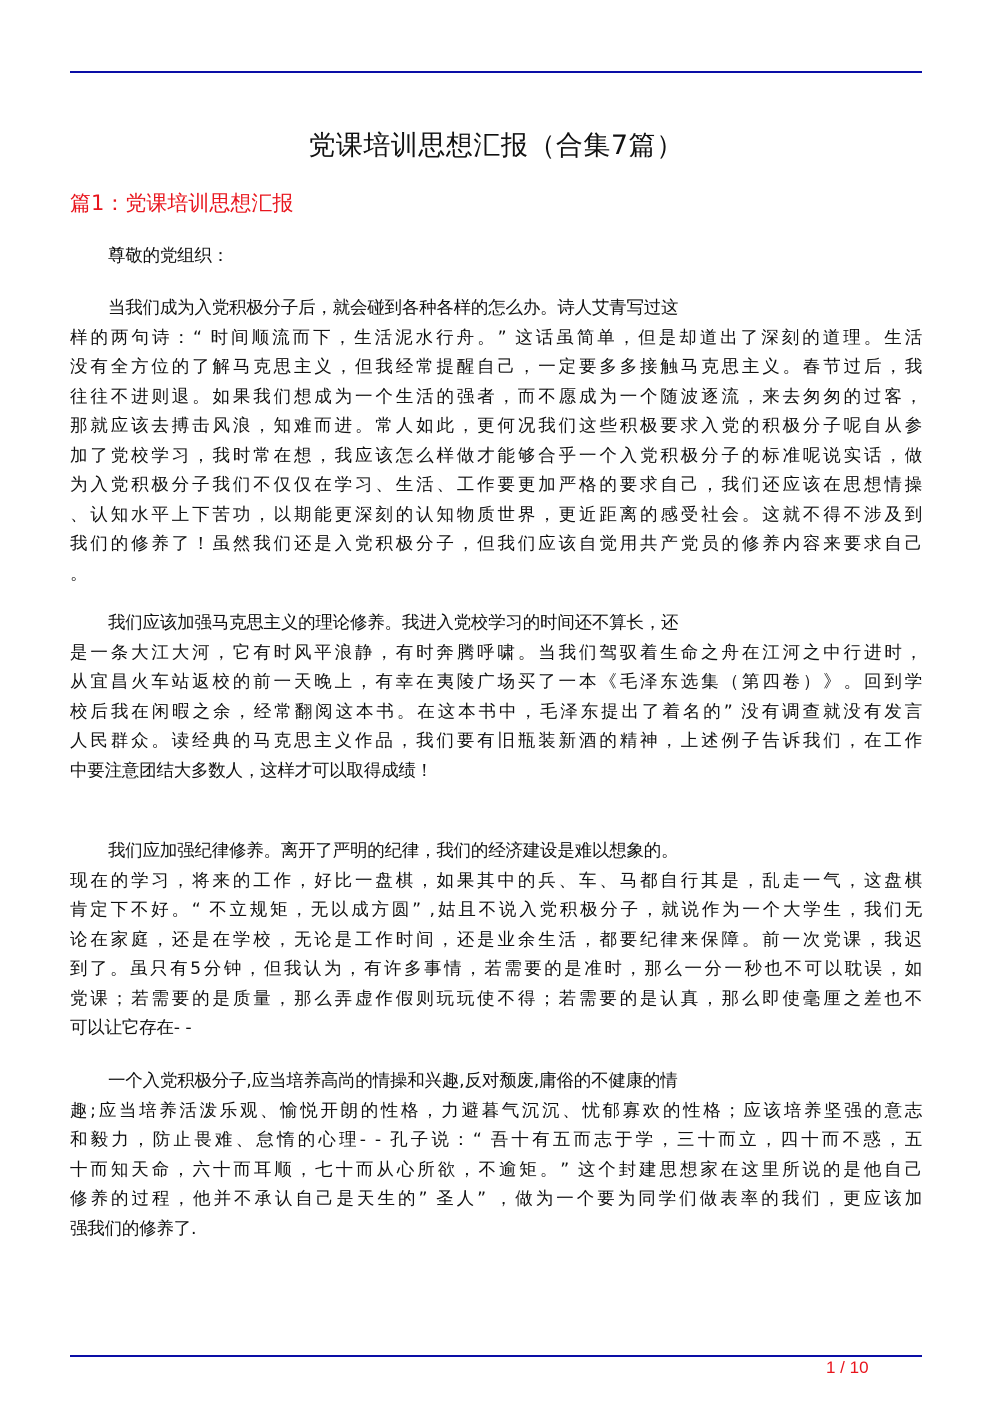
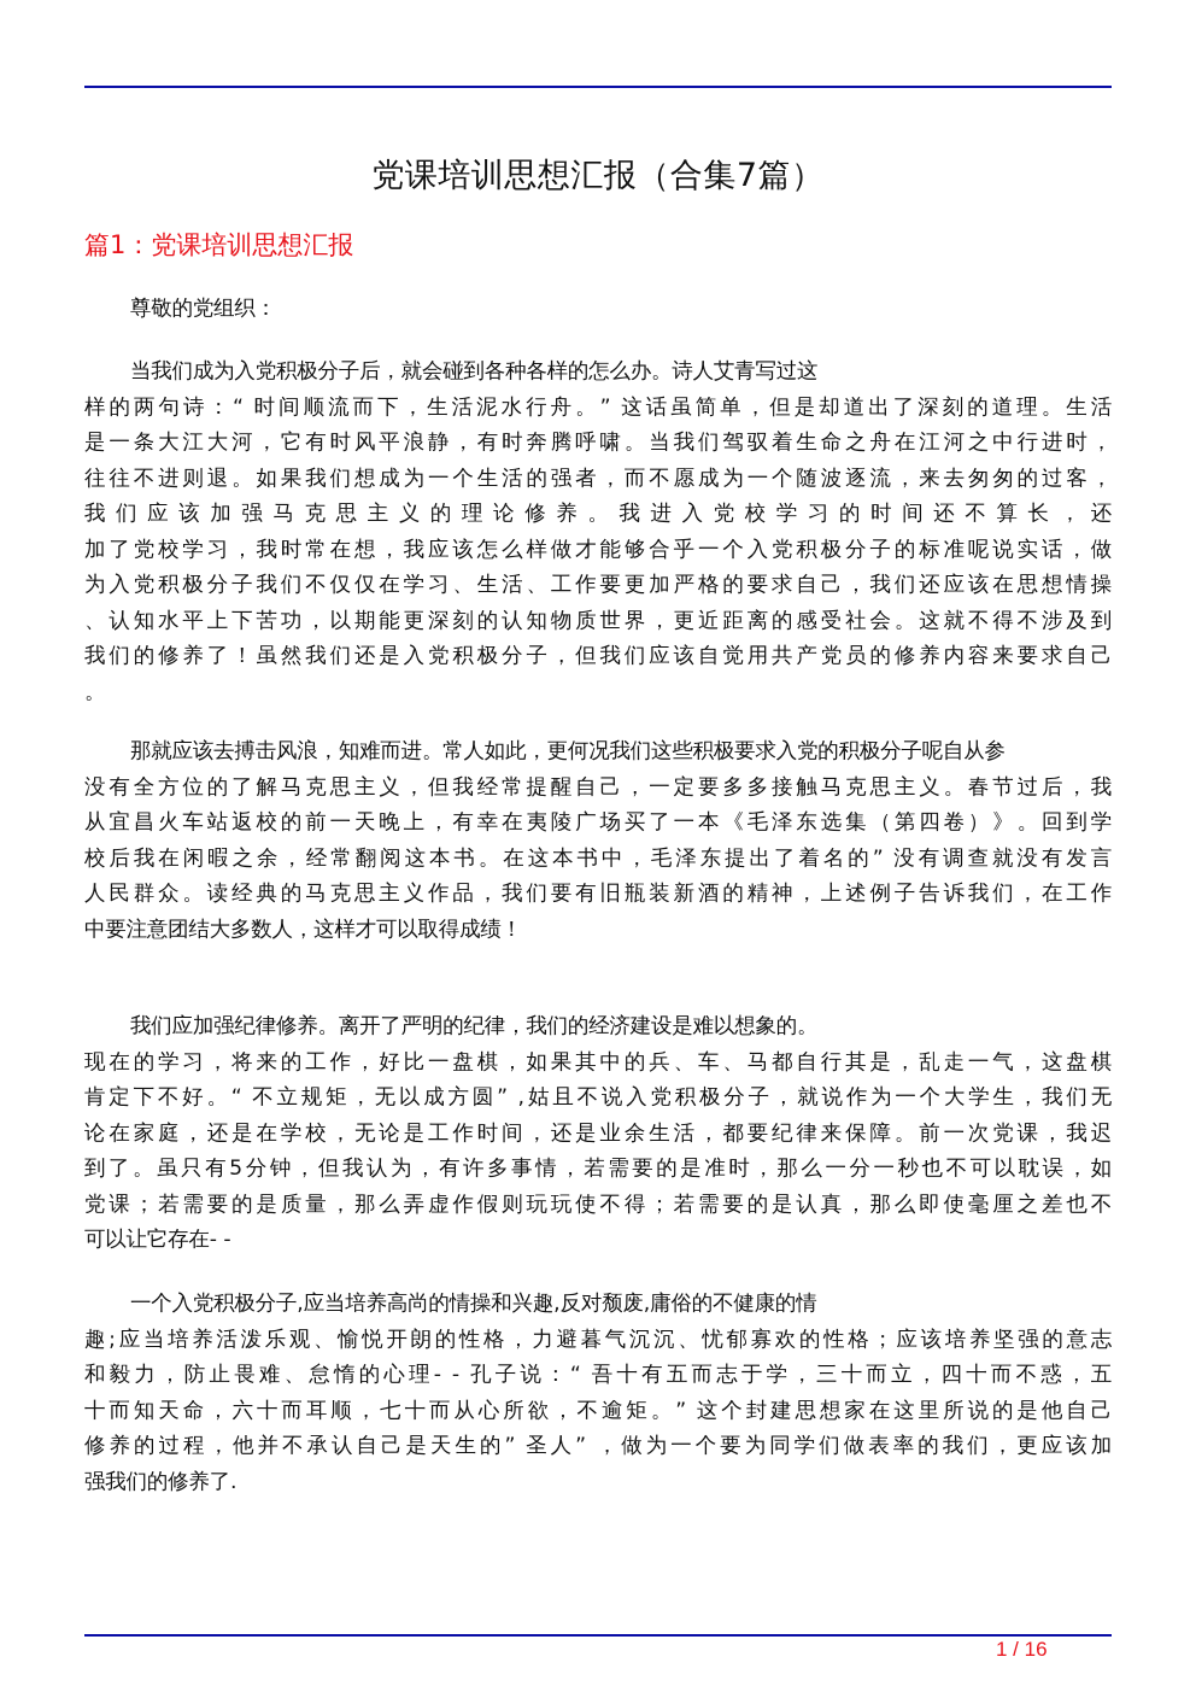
  党课培训思想汇报（合集7篇）
  篇1：党课培训思想汇报
  尊敬的党组织：
  当我们成为入党积极分子后，就会碰到各种各样的怎么办。诗人艾青写过这
  样的两句诗：“ 时间顺流而下，生活泥水行舟。” 这话虽简单，但是却道出了深刻的道理。生活
- 没有全方位的了解马克思主义，但我经常提醒自己，一定要多多接触马克思主义。春节过后，我
+ 是一条大江大河，它有时风平浪静，有时奔腾呼啸。当我们驾驭着生命之舟在江河之中行进时，
  往往不进则退。如果我们想成为一个生活的强者，而不愿成为一个随波逐流，来去匆匆的过客，
- 那就应该去搏击风浪，知难而进。常人如此，更何况我们这些积极要求入党的积极分子呢自从参
+ 我们应该加强马克思主义的理论修养。我进入党校学习的时间还不算长，还
  加了党校学习，我时常在想，我应该怎么样做才能够合乎一个入党积极分子的标准呢说实话，做
  为入党积极分子我们不仅仅在学习、生活、工作要更加严格的要求自己，我们还应该在思想情操
  、认知水平上下苦功，以期能更深刻的认知物质世界，更近距离的感受社会。这就不得不涉及到
  我们的修养了！虽然我们还是入党积极分子，但我们应该自觉用共产党员的修养内容来要求自己
  。
- 我们应该加强马克思主义的理论修养。我进入党校学习的时间还不算长，还
+ 那就应该去搏击风浪，知难而进。常人如此，更何况我们这些积极要求入党的积极分子呢自从参
- 是一条大江大河，它有时风平浪静，有时奔腾呼啸。当我们驾驭着生命之舟在江河之中行进时，
+ 没有全方位的了解马克思主义，但我经常提醒自己，一定要多多接触马克思主义。春节过后，我
  从宜昌火车站返校的前一天晚上，有幸在夷陵广场买了一本《毛泽东选集（第四卷）》。回到学
  校后我在闲暇之余，经常翻阅这本书。在这本书中，毛泽东提出了着名的” 没有调查就没有发言
  人民群众。读经典的马克思主义作品，我们要有旧瓶装新酒的精神，上述例子告诉我们，在工作
  中要注意团结大多数人，这样才可以取得成绩！
  我们应加强纪律修养。离开了严明的纪律，我们的经济建设是难以想象的。
  现在的学习，将来的工作，好比一盘棋，如果其中的兵、车、马都自行其是，乱走一气，这盘棋
  肯定下不好。“ 不立规矩，无以成方圆” ,姑且不说入党积极分子，就说作为一个大学生，我们无
  论在家庭，还是在学校，无论是工作时间，还是业余生活，都要纪律来保障。前一次党课，我迟
  到了。虽只有5分钟，但我认为，有许多事情，若需要的是准时，那么一分一秒也不可以耽误，如
  党课；若需要的是质量，那么弄虚作假则玩玩使不得；若需要的是认真，那么即使毫厘之差也不
  可以让它存在- -
  一个入党积极分子,应当培养高尚的情操和兴趣,反对颓废,庸俗的不健康的情
  趣;应当培养活泼乐观、愉悦开朗的性格，力避暮气沉沉、忧郁寡欢的性格；应该培养坚强的意志
  和毅力，防止畏难、怠惰的心理- - 孔子说：“ 吾十有五而志于学，三十而立，四十而不惑，五
  十而知天命，六十而耳顺，七十而从心所欲，不逾矩。” 这个封建思想家在这里所说的是他自己
  修养的过程，他并不承认自己是天生的” 圣人” ，做为一个要为同学们做表率的我们，更应该加
  强我们的修养了.
- 1 / 10
+ 1 / 16
